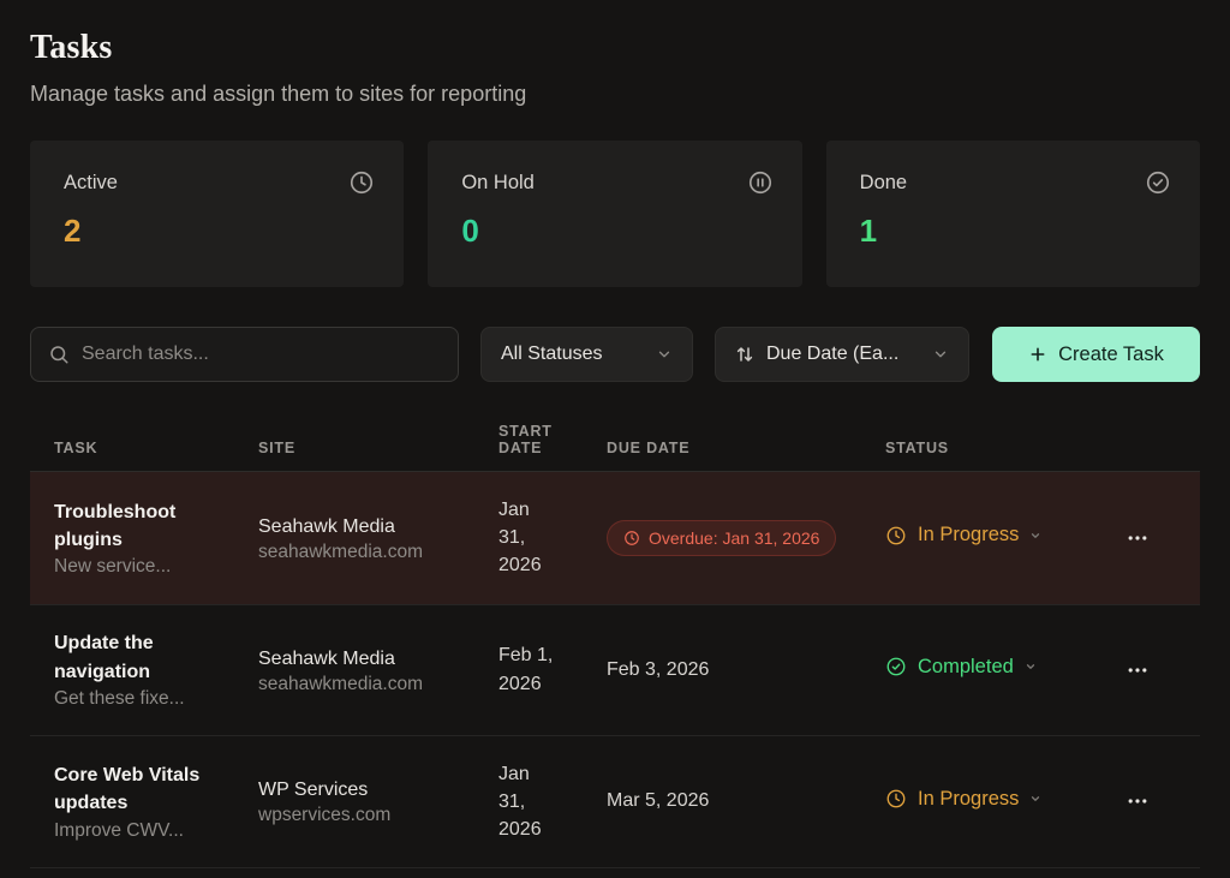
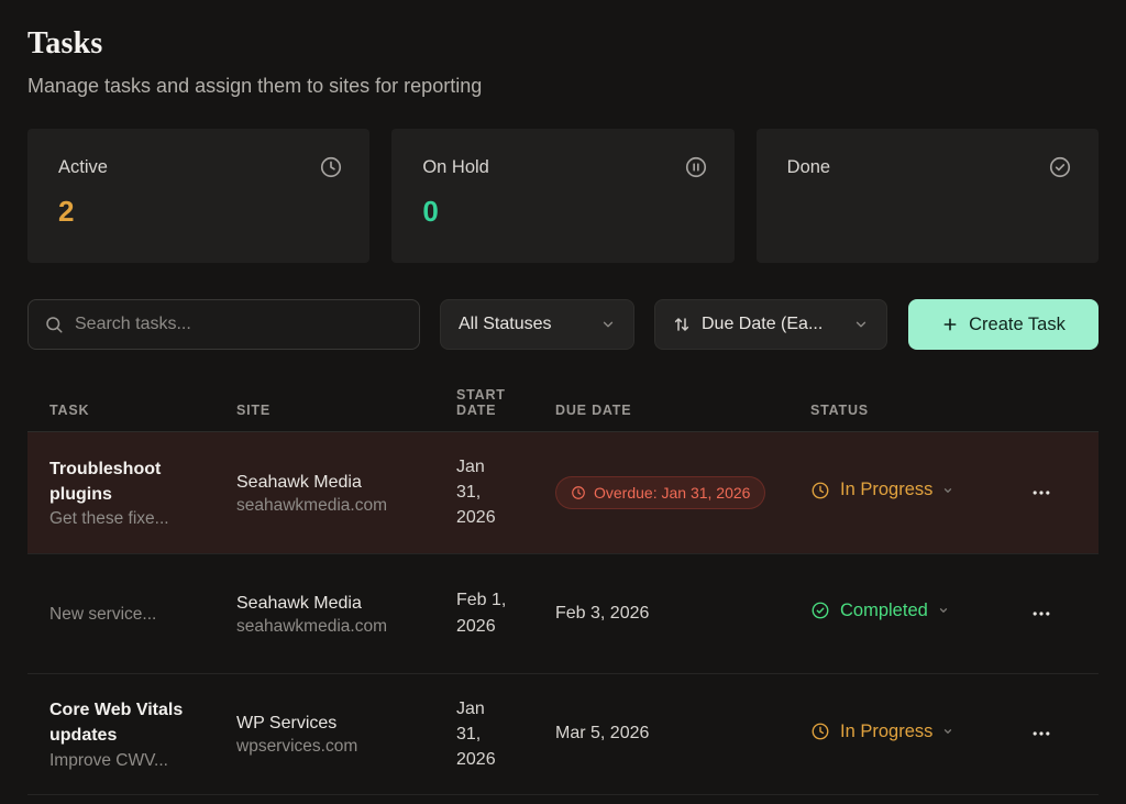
  Tasks
  Manage tasks and assign them to sites for reporting
  Active
  2
  On Hold
  0
  Done
- 1
  Search tasks...
  All Statuses
  Due Date (Ea...
  Create Task
  TASK
  SITE
  START DATE
  DUE DATE
  STATUS
  Troubleshoot plugins
- New service...
+ Get these fixe...
  Seahawk Media
  seahawkmedia.com
  Jan
  31,
  2026
  Overdue: Jan 31, 2026
  In Progress
- Update the navigation
- Get these fixe...
+ New service...
  Seahawk Media
  seahawkmedia.com
  Feb 1,
  2026
  Feb 3, 2026
  Completed
  Core Web Vitals updates
  Improve CWV...
  WP Services
  wpservices.com
  Jan
  31,
  2026
  Mar 5, 2026
  In Progress
